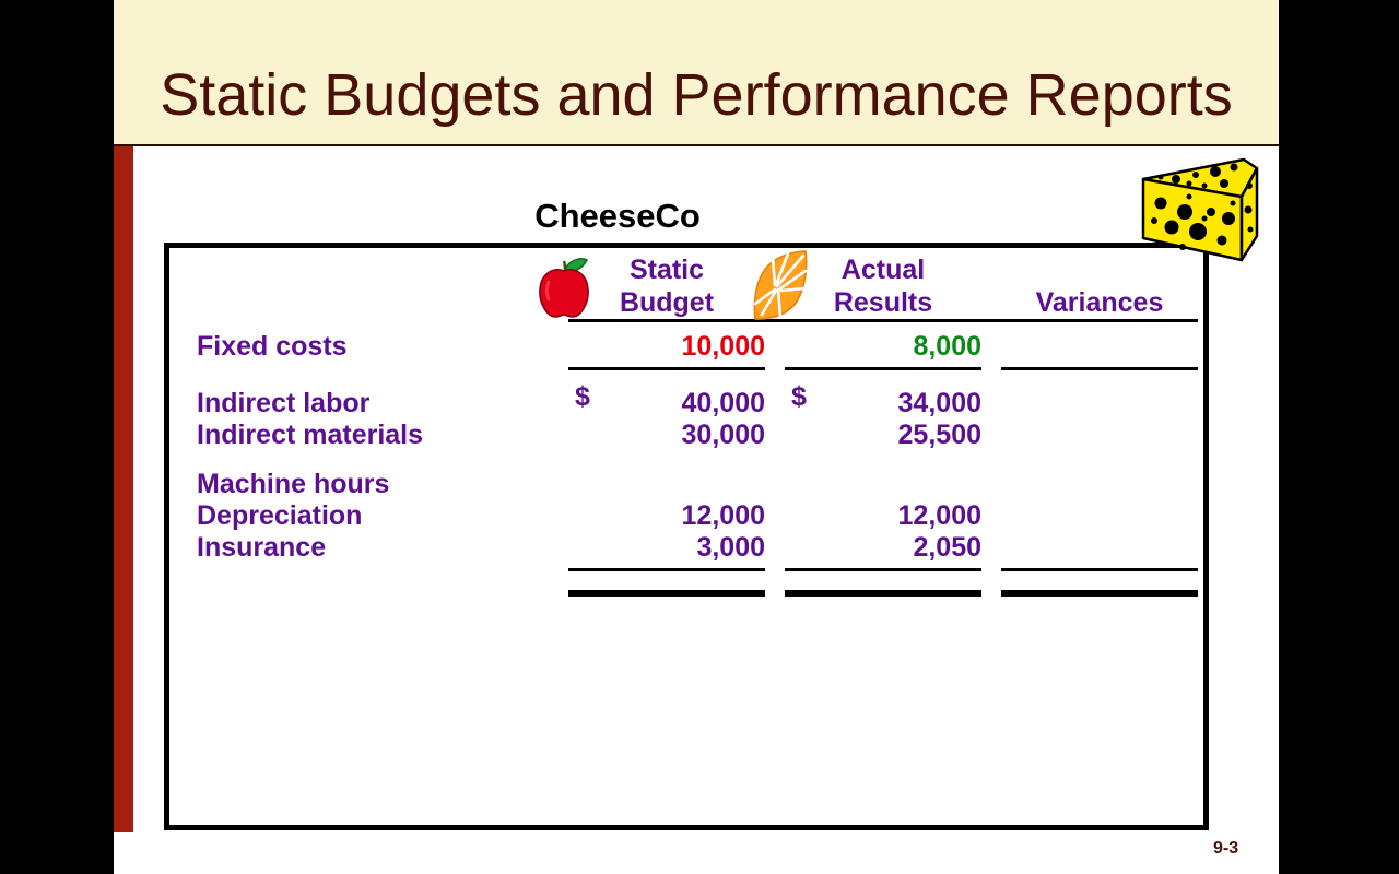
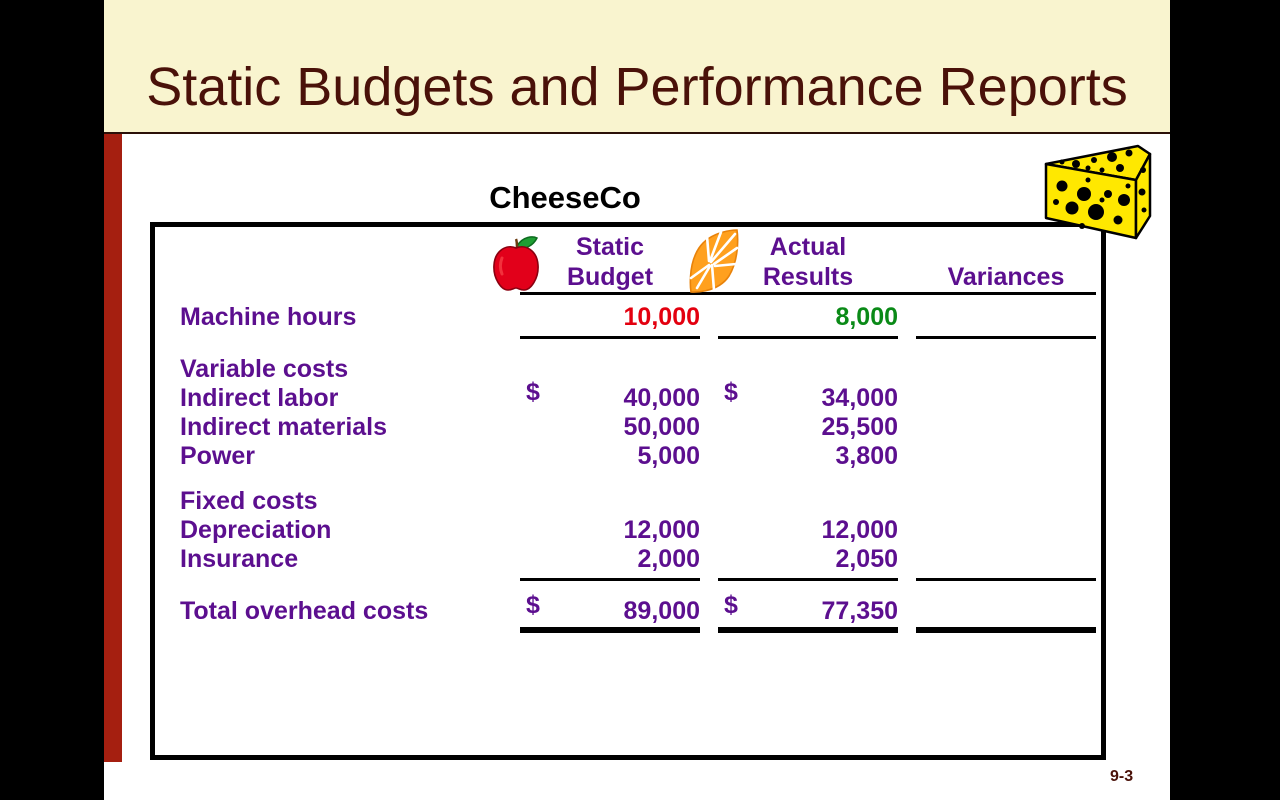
  Static Budgets and Performance Reports
  CheeseCo
  	Static		Actual
  	Budget		Results		Variances
- Fixed costs	10,000		8,000
+ Machine hours	10,000		8,000
+ Variable costs
  Indirect labor	$ 40,000		$ 34,000
- Indirect materials	30,000		25,500
+ Indirect materials	50,000		25,500
+ Power	5,000		3,800
- Machine hours
+ Fixed costs
  Depreciation	12,000		12,000
- Insurance	3,000		2,050
+ Insurance	2,000		2,050
+ Total overhead costs	$ 89,000		$ 77,350
  9-3
